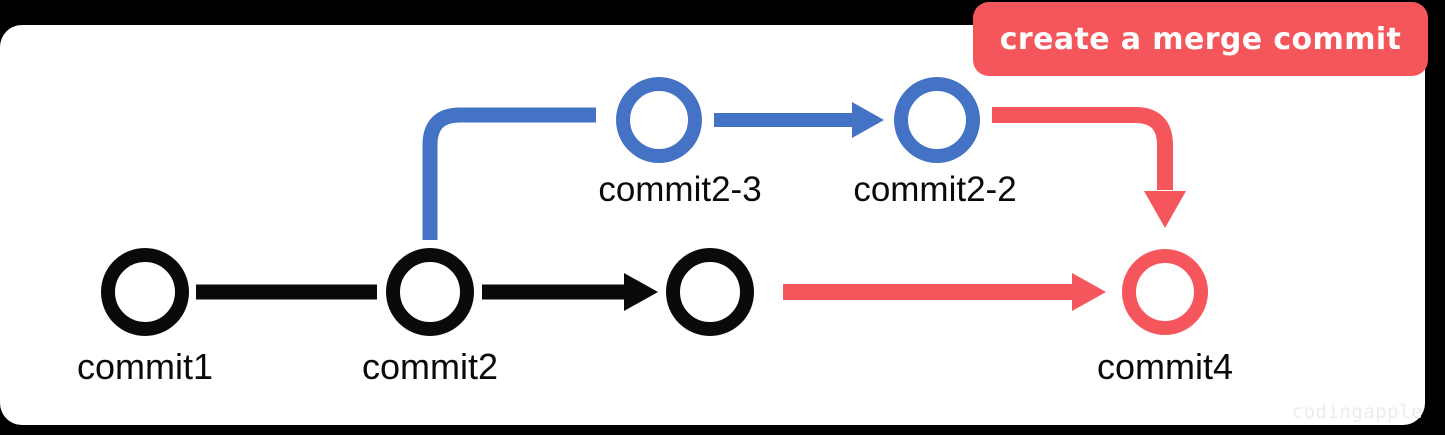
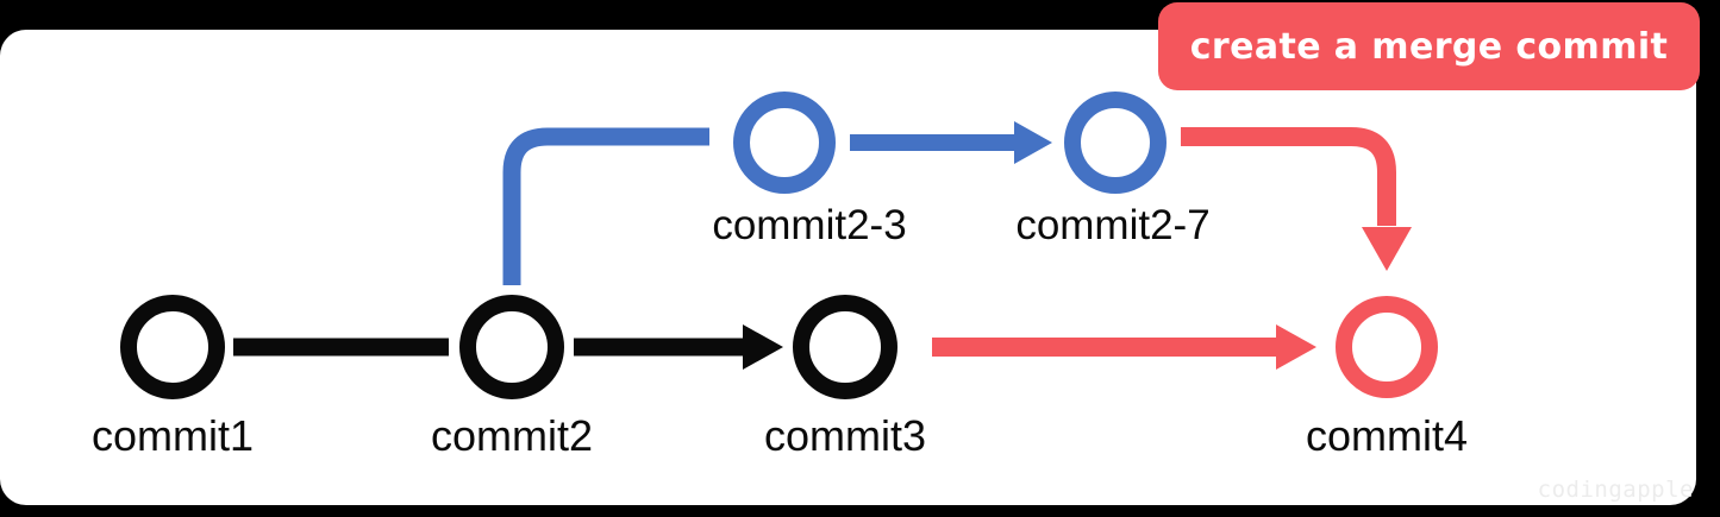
  commit1
  commit2
+ commit3
  commit4
  commit2-3
- commit2-2
+ commit2-7
  create a merge commit
  codingapple
